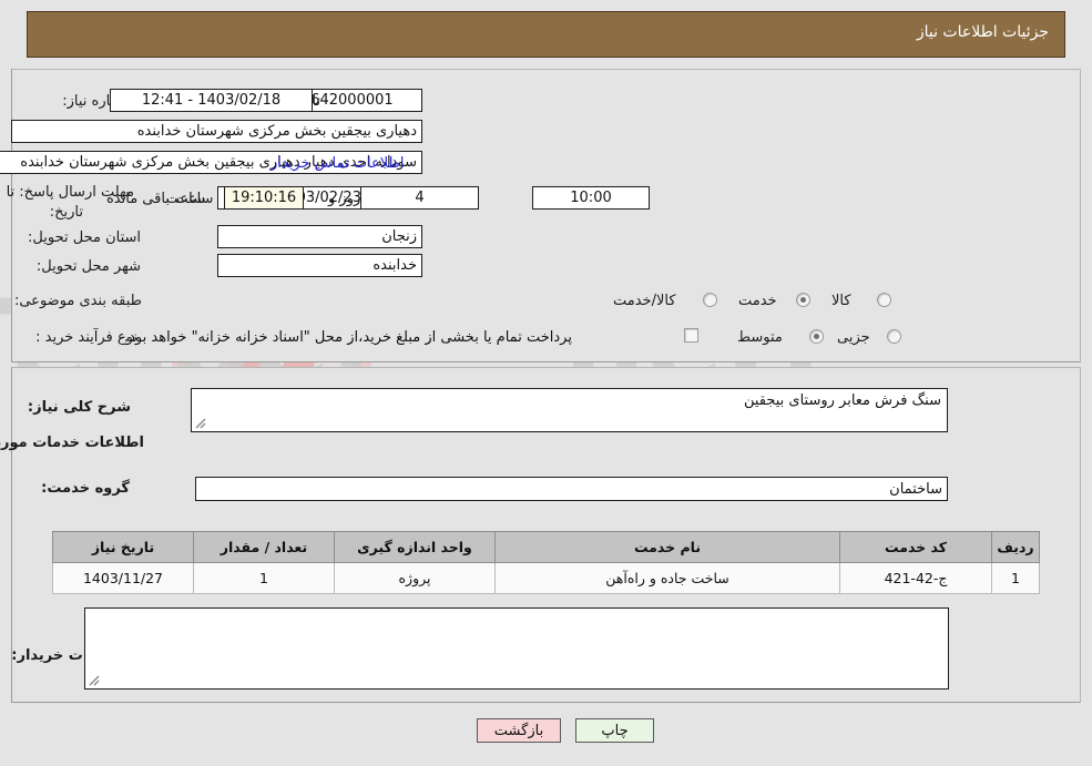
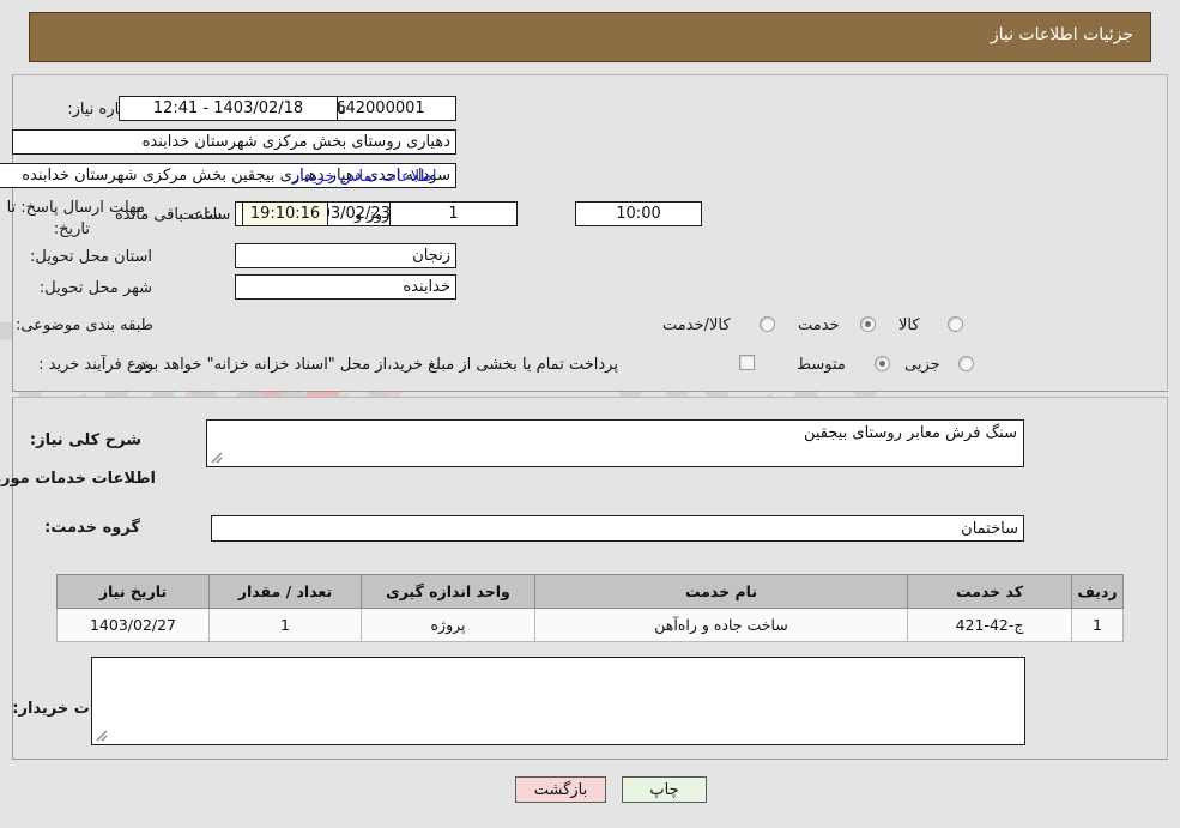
  جزئیات اطلاعات نیاز
  اره نیاز:
  1403/02/18 - 12:41
- دهیاری بیجقین بخش مرکزی شهرستان خدابنده
+ دهیاری روستای بخش مرکزی شهرستان خدابنده
  سودابه احدی دهیار دهیاری بیجقین بخش مرکزی شهرستان خدابنده
  اطلاعات تماس خریدار
  مهلت ارسال پاسخ: تا
  تاریخ:
  3/02/23
  ساعت
  10:00
- 4
+ 1
  روز و
  19:10:16
  ساعت باقی مانده
  استان محل تحویل:
  زنجان
  شهر محل تحویل:
  خدابنده
  طبقه بندی موضوعی:
  کالا
  خدمت
  کالا/خدمت
  نوع فرآیند خرید :
  جزیی
  متوسط
  پرداخت تمام یا بخشی از مبلغ خرید،از محل "اسناد خزانه خزانه" خواهد بود.
  شرح کلی نیاز:
  سنگ فرش معابر روستای بیجقین
  اطلاعات خدمات مور
  گروه خدمت:
  ساختمان
  ردیف	کد خدمت	نام خدمت	واحد اندازه گیری	تعداد / مقدار	تاریخ نیاز
- 1	ج-42-421	ساخت جاده و راه‌آهن	پروژه	1	1403/11/27
+ 1	ج-42-421	ساخت جاده و راه‌آهن	پروژه	1	1403/02/27
  چاپ
  بازگشت
